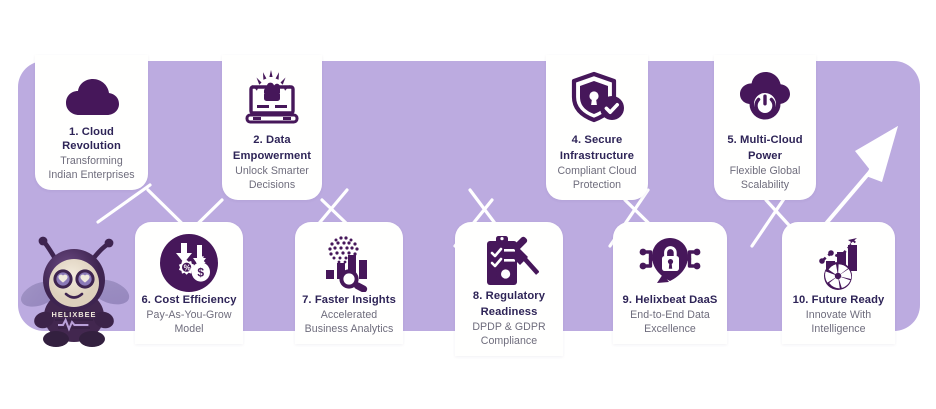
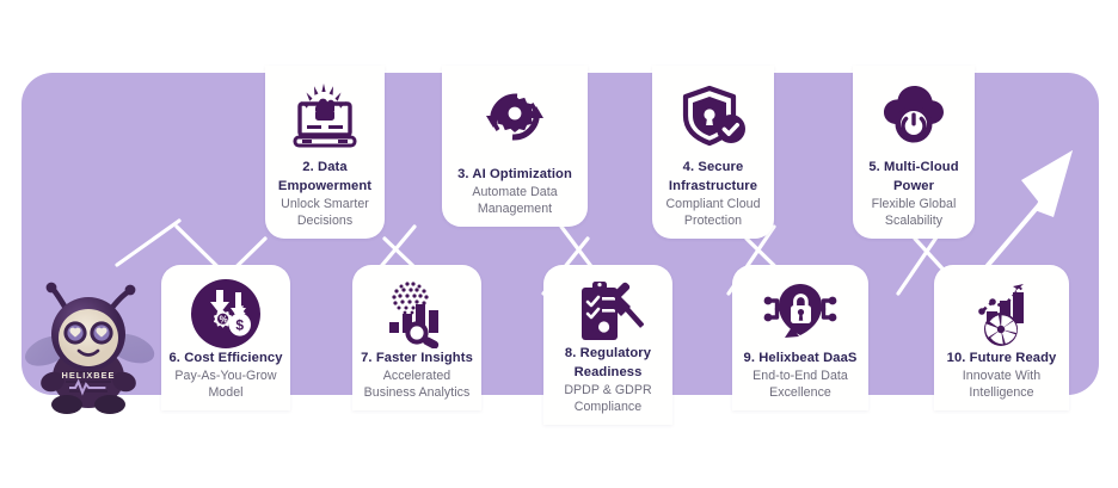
- 1. Cloud Revolution
- Transforming
- Indian Enterprises
  2. Data
  Empowerment
  Unlock Smarter
  Decisions
+ 3. AI Optimization
+ Automate Data
+ Management
  4. Secure
  Infrastructure
  Compliant Cloud
  Protection
  5. Multi-Cloud
  Power
  Flexible Global
  Scalability
  %
  $
  6. Cost Efficiency
  Pay-As-You-Grow
  Model
  7. Faster Insights
  Accelerated
  Business Analytics
  8. Regulatory
  Readiness
  DPDP & GDPR
  Compliance
  9. Helixbeat DaaS
  End-to-End Data
  Excellence
  10. Future Ready
  Innovate With
  Intelligence
  HELIXBEE
